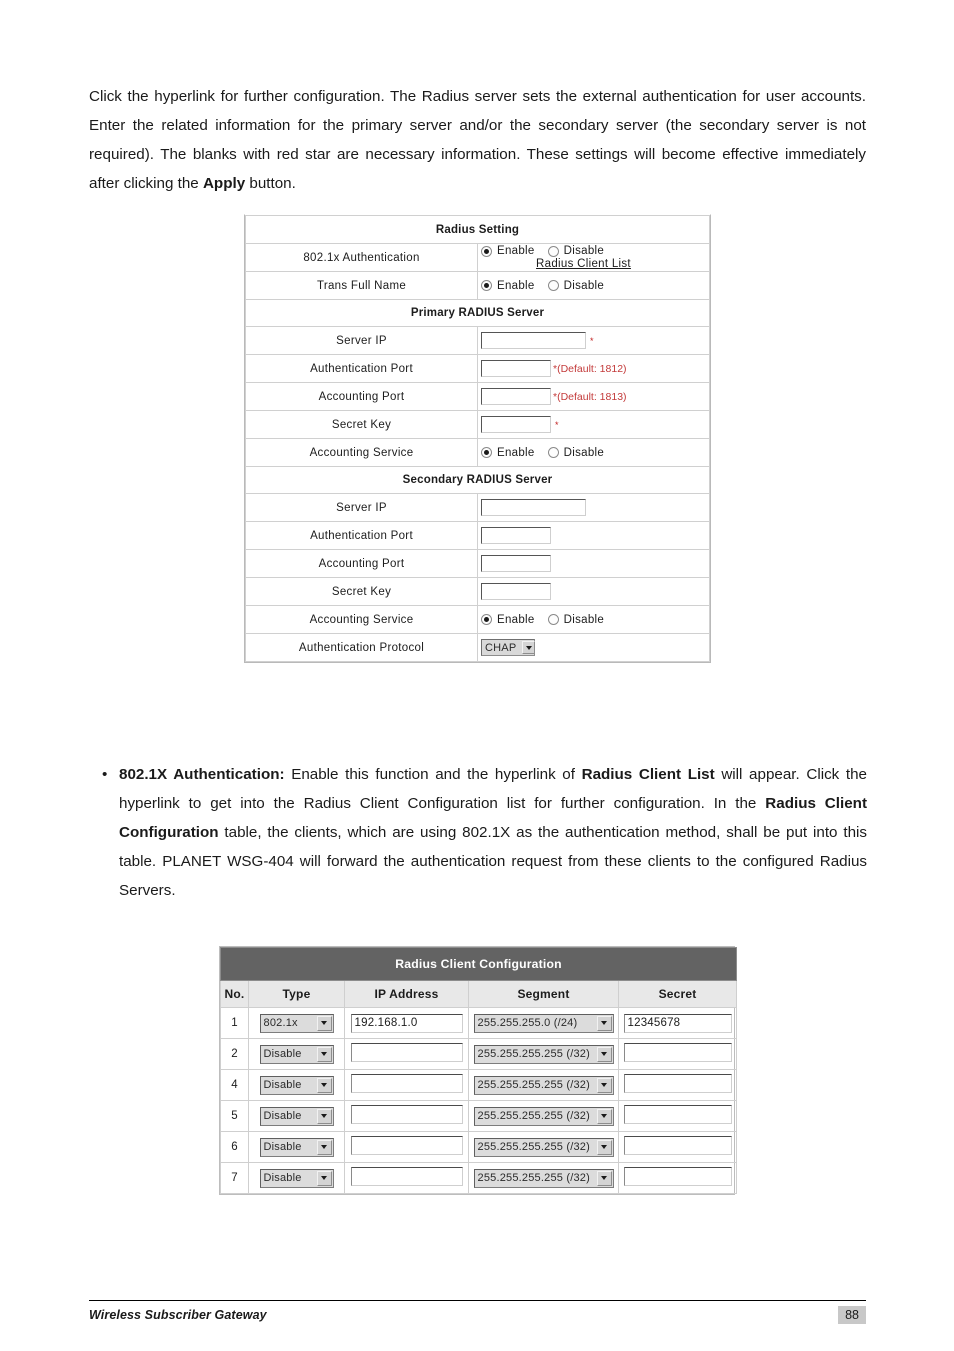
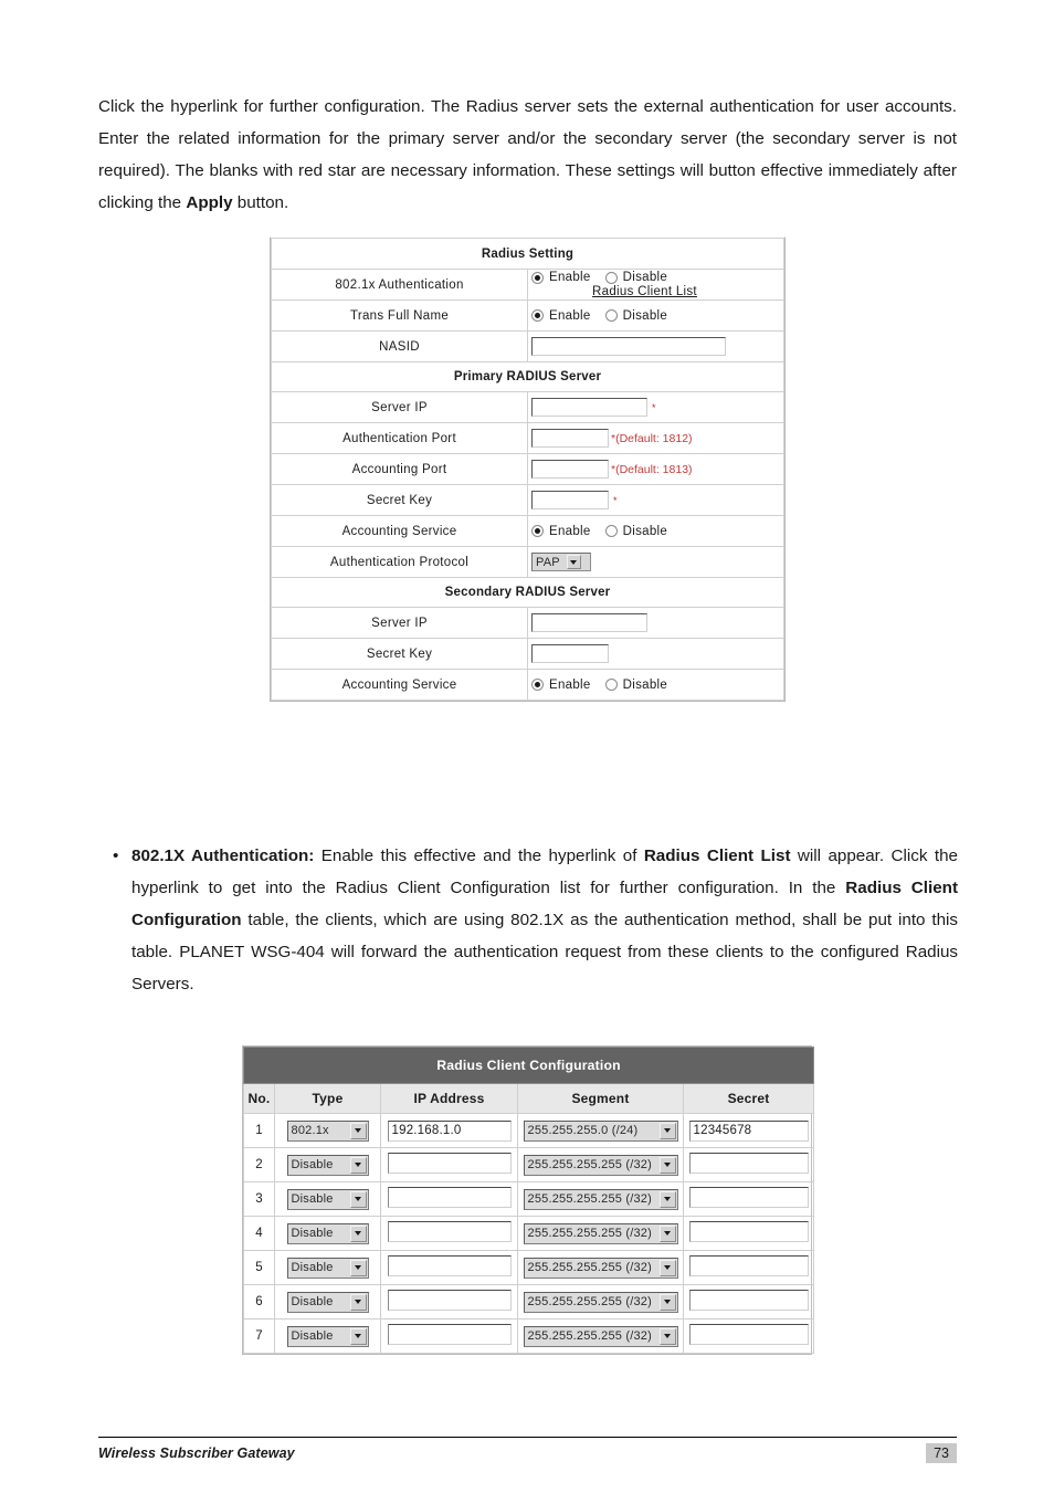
- Click the hyperlink for further configuration. The Radius server sets the external authentication for user accounts. Enter the related information for the primary server and/or the secondary server (the secondary server is not required). The blanks with red star are necessary information. These settings will become effective immediately after clicking the Apply button.
+ Click the hyperlink for further configuration. The Radius server sets the external authentication for user accounts. Enter the related information for the primary server and/or the secondary server (the secondary server is not required). The blanks with red star are necessary information. These settings will button effective immediately after clicking the Apply button.
  Radius Setting
  802.1x Authentication	Enable Disable Radius Client List
  Trans Full Name	Enable Disable
+ NASID
  Primary RADIUS Server
  Server IP	*
  Authentication Port	*(Default: 1812)
  Accounting Port	*(Default: 1813)
  Secret Key	*
  Accounting Service	Enable Disable
+ Authentication Protocol	PAP
  Secondary RADIUS Server
  Server IP
- Authentication Port
- Accounting Port
  Secret Key
  Accounting Service	Enable Disable
- Authentication Protocol	CHAP
  •
- 802.1X Authentication: Enable this function and the hyperlink of Radius Client List will appear. Click the hyperlink to get into the Radius Client Configuration list for further configuration. In the Radius Client Configuration table, the clients, which are using 802.1X as the authentication method, shall be put into this table. PLANET WSG-404 will forward the authentication request from these clients to the configured Radius Servers.
+ 802.1X Authentication: Enable this effective and the hyperlink of Radius Client List will appear. Click the hyperlink to get into the Radius Client Configuration list for further configuration. In the Radius Client Configuration table, the clients, which are using 802.1X as the authentication method, shall be put into this table. PLANET WSG-404 will forward the authentication request from these clients to the configured Radius Servers.
  Radius Client Configuration
  No.	Type	IP Address	Segment	Secret
  1	802.1x	192.168.1.0	255.255.255.0 (/24)	12345678
  2	Disable		255.255.255.255 (/32)
+ 3	Disable		255.255.255.255 (/32)
  4	Disable		255.255.255.255 (/32)
  5	Disable		255.255.255.255 (/32)
  6	Disable		255.255.255.255 (/32)
  7	Disable		255.255.255.255 (/32)
  Wireless Subscriber Gateway
- 88
+ 73
